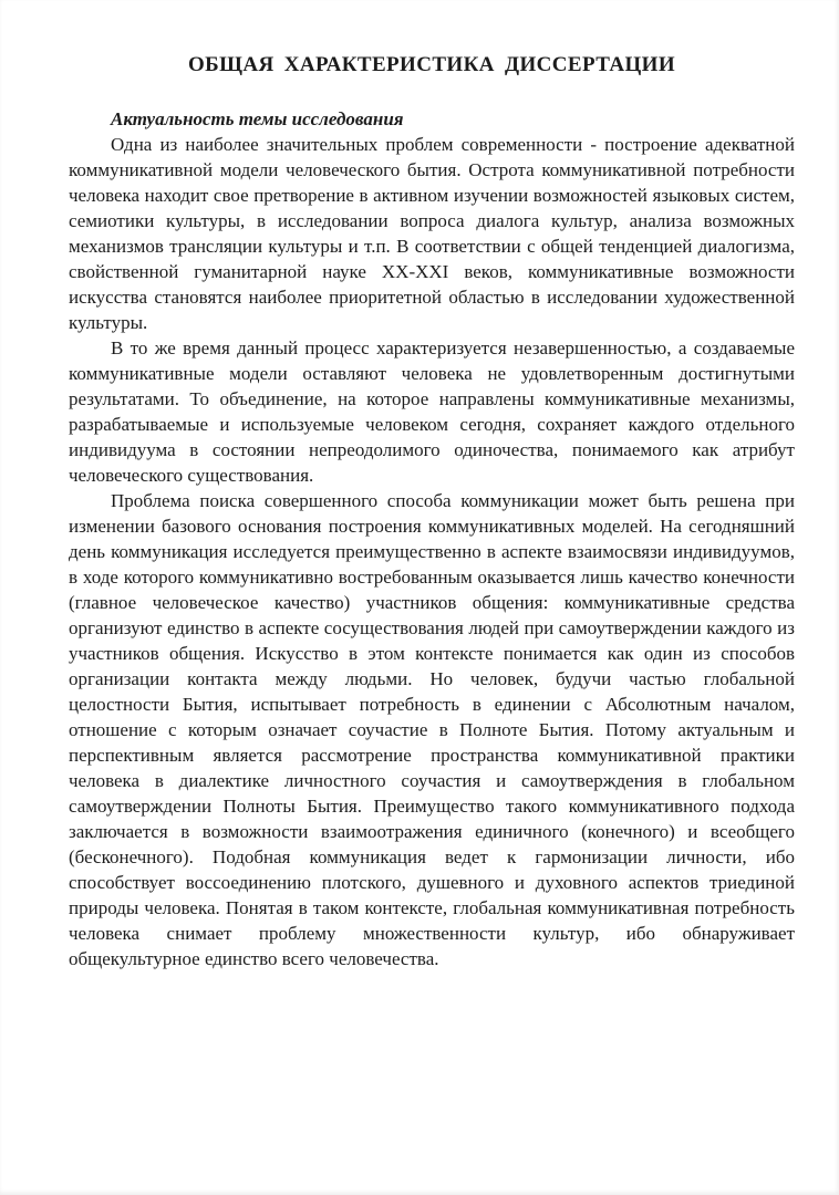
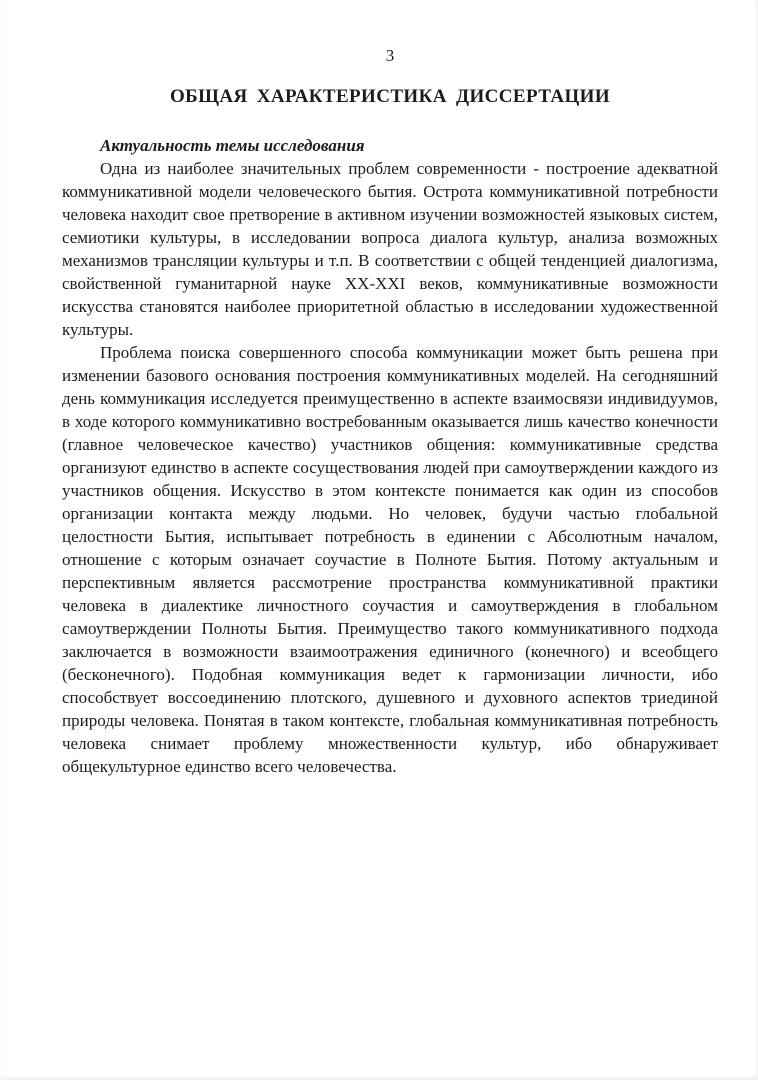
+ 3
  ОБЩАЯ ХАРАКТЕРИСТИКА ДИССЕРТАЦИИ
  Актуальность темы исследования
  Одна из наиболее значительных проблем современности - построение адекватной коммуникативной модели человеческого бытия. Острота коммуникативной потребности человека находит свое претворение в активном изучении возможностей языковых систем, семиотики культуры, в исследовании вопроса диалога культур, анализа возможных механизмов трансляции культуры и т.п. В соответствии с общей тенденцией диалогизма, свойственной гуманитарной науке XX-XXI веков, коммуникативные возможности искусства становятся наиболее приоритетной областью в исследовании художественной культуры.
- В то же время данный процесс характеризуется незавершенностью, а создаваемые коммуникативные модели оставляют человека не удовлетворенным достигнутыми результатами. То объединение, на которое направлены коммуникативные механизмы, разрабатываемые и используемые человеком сегодня, сохраняет каждого отдельного индивидуума в состоянии непреодолимого одиночества, понимаемого как атрибут человеческого существования.
  Проблема поиска совершенного способа коммуникации может быть решена при изменении базового основания построения коммуникативных моделей. На сегодняшний день коммуникация исследуется преимущественно в аспекте взаимосвязи индивидуумов, в ходе которого коммуникативно востребованным оказывается лишь качество конечности (главное человеческое качество) участников общения: коммуникативные средства организуют единство в аспекте сосуществования людей при самоутверждении каждого из участников общения. Искусство в этом контексте понимается как один из способов организации контакта между людьми. Но человек, будучи частью глобальной целостности Бытия, испытывает потребность в единении с Абсолютным началом, отношение с которым означает соучастие в Полноте Бытия. Потому актуальным и перспективным является рассмотрение пространства коммуникативной практики человека в диалектике личностного соучастия и самоутверждения в глобальном самоутверждении Полноты Бытия. Преимущество такого коммуникативного подхода заключается в возможности взаимоотражения единичного (конечного) и всеобщего (бесконечного). Подобная коммуникация ведет к гармонизации личности, ибо способствует воссоединению плотского, душевного и духовного аспектов триединой природы человека. Понятая в таком контексте, глобальная коммуникативная потребность человека снимает проблему множественности культур, ибо обнаруживает общекультурное единство всего человечества.
